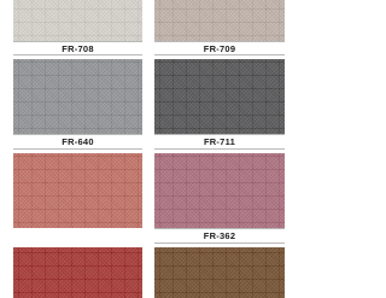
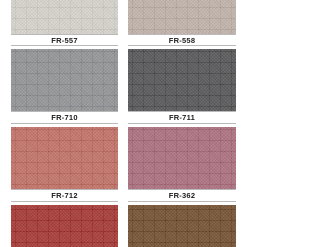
- FR-708
+ FR-557
- FR-709
+ FR-558
- FR-640
+ FR-710
  FR-711
+ FR-712
  FR-362
